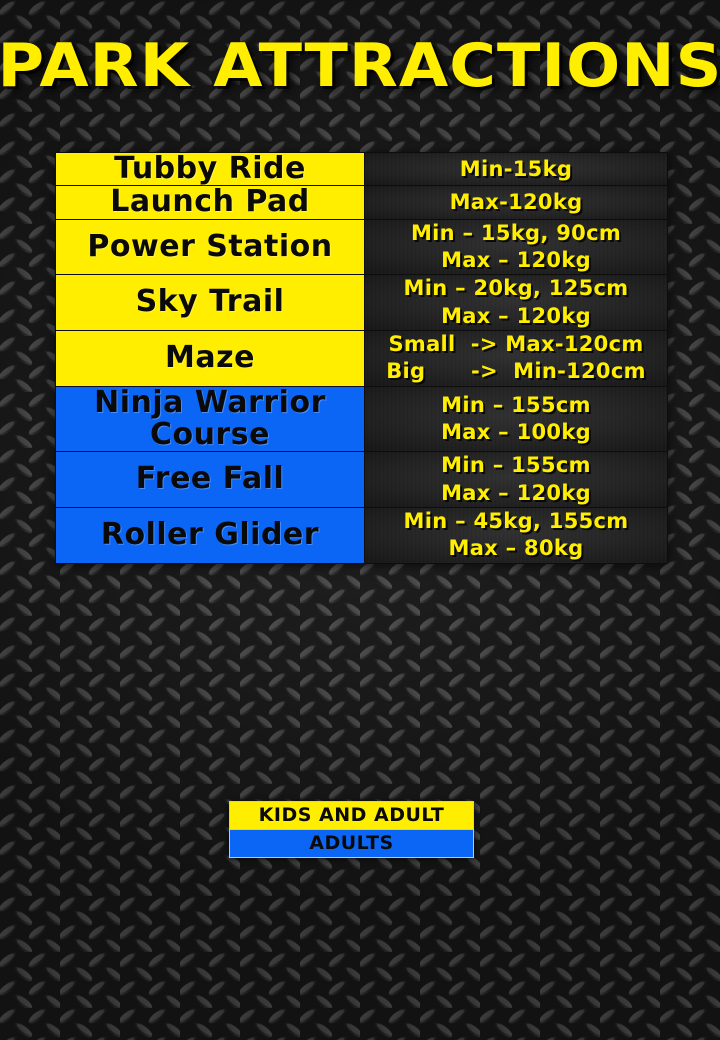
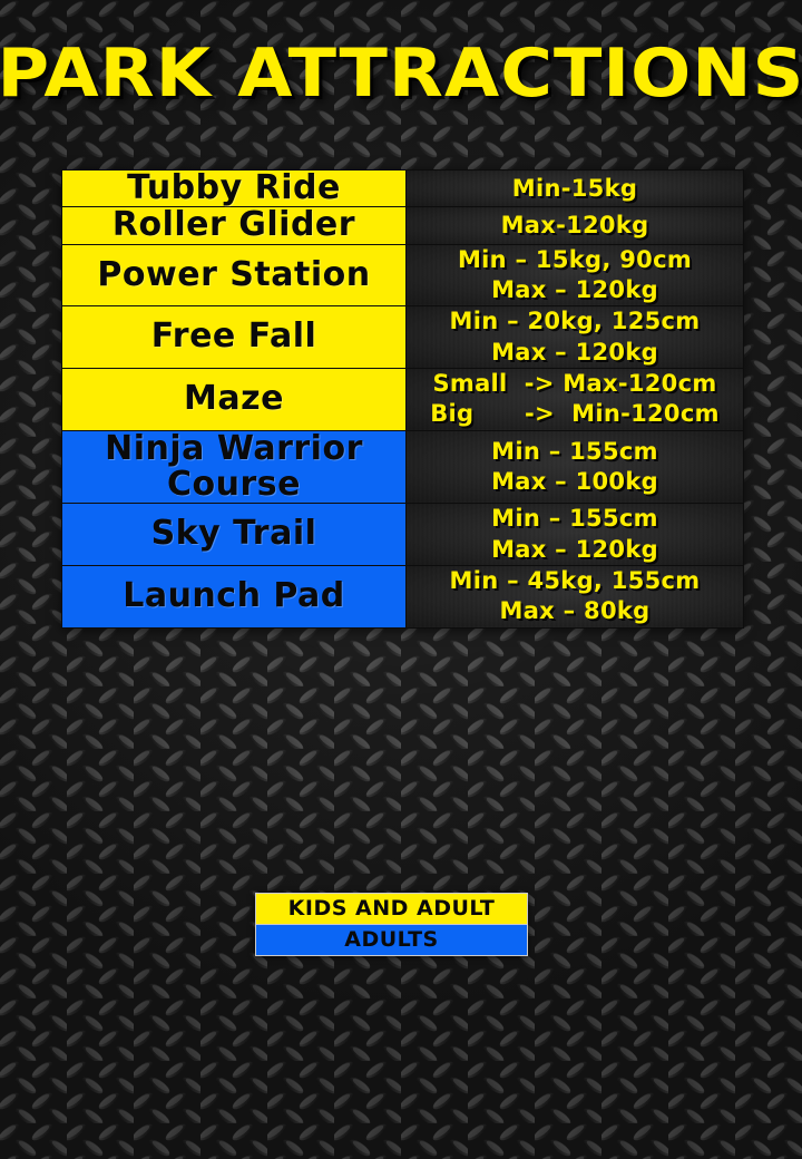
  PARK ATTRACTIONS
  Tubby Ride	Min-15kg
- Launch Pad	Max-120kg
+ Roller Glider	Max-120kg
  Power Station	Min – 15kg, 90cm Max – 120kg
- Sky Trail	Min – 20kg, 125cm Max – 120kg
+ Free Fall	Min – 20kg, 125cm Max – 120kg
  Maze	Small -> Max-120cm Big -> Min-120cm
  Ninja Warrior Course	Min – 155cm Max – 100kg
- Free Fall	Min – 155cm Max – 120kg
+ Sky Trail	Min – 155cm Max – 120kg
- Roller Glider	Min – 45kg, 155cm Max – 80kg
+ Launch Pad	Min – 45kg, 155cm Max – 80kg
  KIDS AND ADULT
  ADULTS
